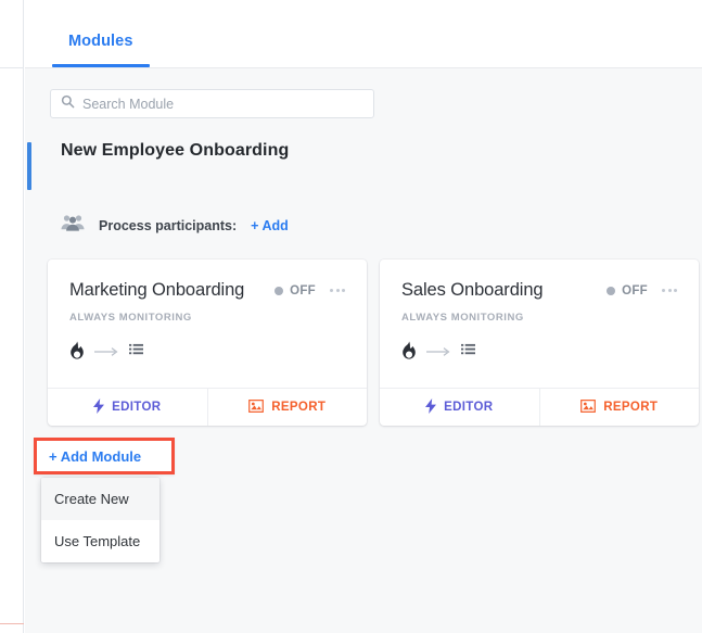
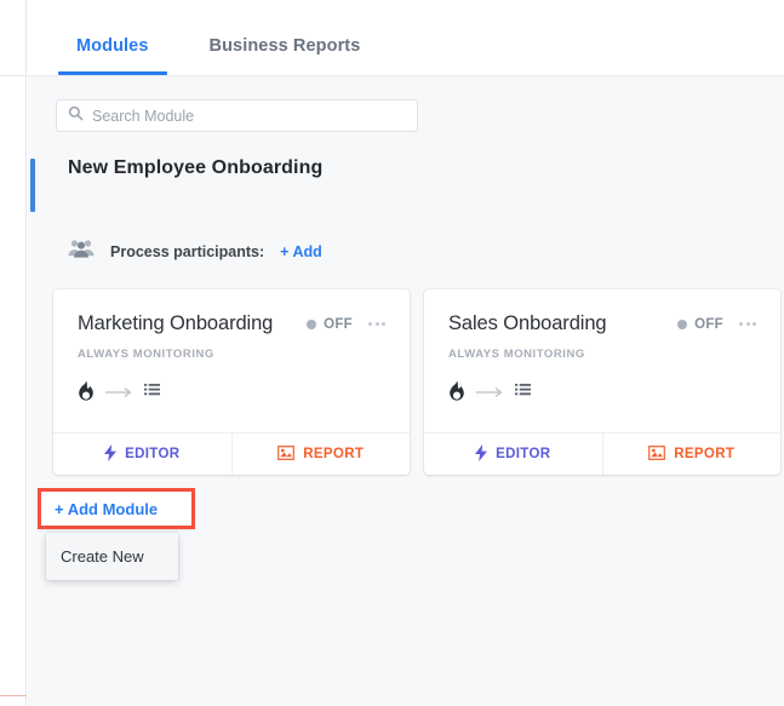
  Modules
+ Business Reports
  Search Module
  New Employee Onboarding
  Process participants:
  + Add
  Marketing Onboarding
  OFF
  ALWAYS MONITORING
  EDITOR
  REPORT
  Sales Onboarding
  OFF
  ALWAYS MONITORING
  EDITOR
  REPORT
  + Add Module
  Create New
- Use Template
